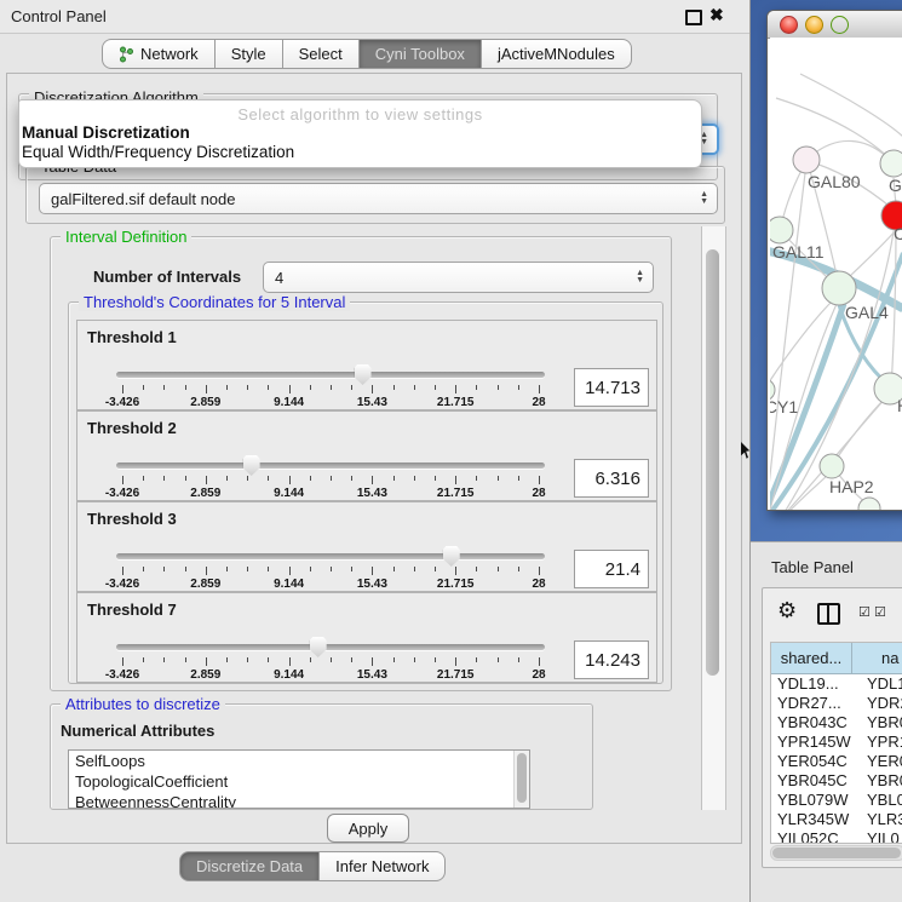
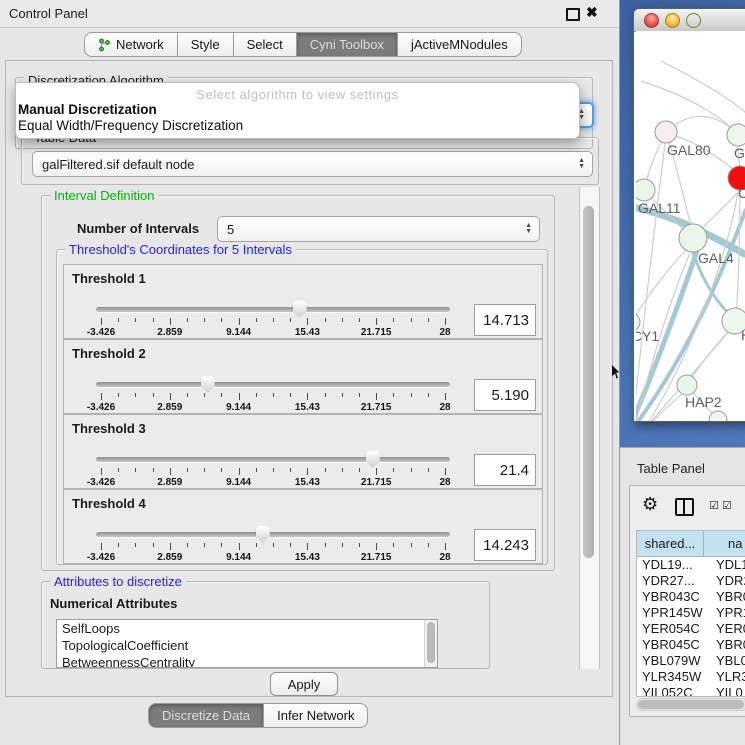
  Control Panel
  ✖
  Network
  Style
  Select
  Cyni Toolbox
  jActiveMNodules
  Discretization Algorithm
  Select algorithm to view settings
  Manual Discretization
  Equal Width/Frequency Discretization
  galFiltered.sif default node
  Interval Definition
  Number of Intervals
- 4
+ 5
- Threshold's Coordinates for 5 Interval
+ Threshold's Coordinates for 5 Intervals
  Threshold 1
  -3.426
  2.859
  9.144
  15.43
  21.715
  28
  14.713
  Threshold 2
  -3.426
  2.859
  9.144
  15.43
  21.715
  28
- 6.316
+ 5.190
  Threshold 3
  -3.426
  2.859
  9.144
  15.43
  21.715
  28
  21.4
- Threshold 7
+ Threshold 4
  -3.426
  2.859
  9.144
  15.43
  21.715
  28
  14.243
  Attributes to discretize
  Numerical Attributes
  SelfLoops
  TopologicalCoefficient
  BetweennessCentrality
  Apply
  Discretize Data
  Infer Network
  GAL80
  G
  C
  GAL11
  GAL4
  CY1
  HAP2
  Table Panel
  ⚙
  ☑
  ☑
  shared...
  na
  YDL19...
  YDL
  YDR27...
  YDR
  YBR043C
  YBR
  YPR145W
  YPR
  YER054C
  YER
  YBR045C
  YBR
  YBL079W
  YBL0
  YLR345W
  YLR
  YIL052C
  YIL0
